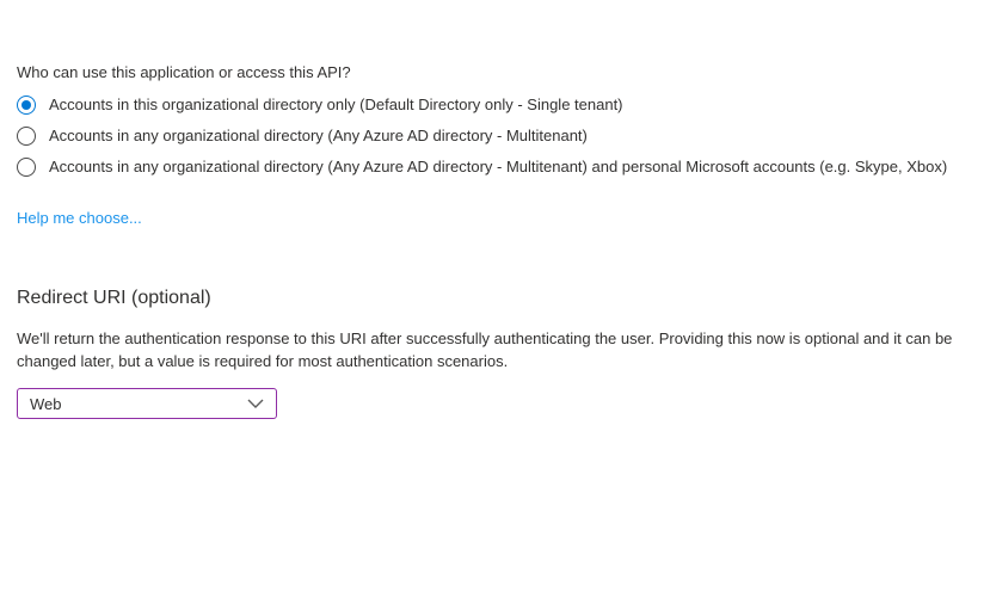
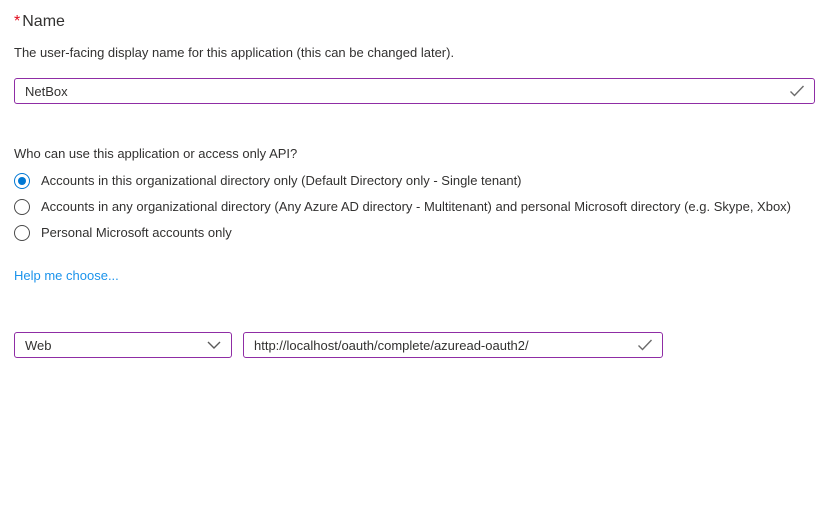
+ *Name
+ The user-facing display name for this application (this can be changed later).
+ NetBox
- Who can use this application or access this API?
+ Who can use this application or access only API?
  Accounts in this organizational directory only (Default Directory only - Single tenant)
- Accounts in any organizational directory (Any Azure AD directory - Multitenant)
- Accounts in any organizational directory (Any Azure AD directory - Multitenant) and personal Microsoft accounts (e.g. Skype, Xbox)
+ Accounts in any organizational directory (Any Azure AD directory - Multitenant) and personal Microsoft directory (e.g. Skype, Xbox)
+ Personal Microsoft accounts only
  Help me choose...
- Redirect URI (optional)
- We'll return the authentication response to this URI after successfully authenticating the user. Providing this now is optional and it can be changed later, but a value is required for most authentication scenarios.
  Web
+ http://localhost/oauth/complete/azuread-oauth2/
